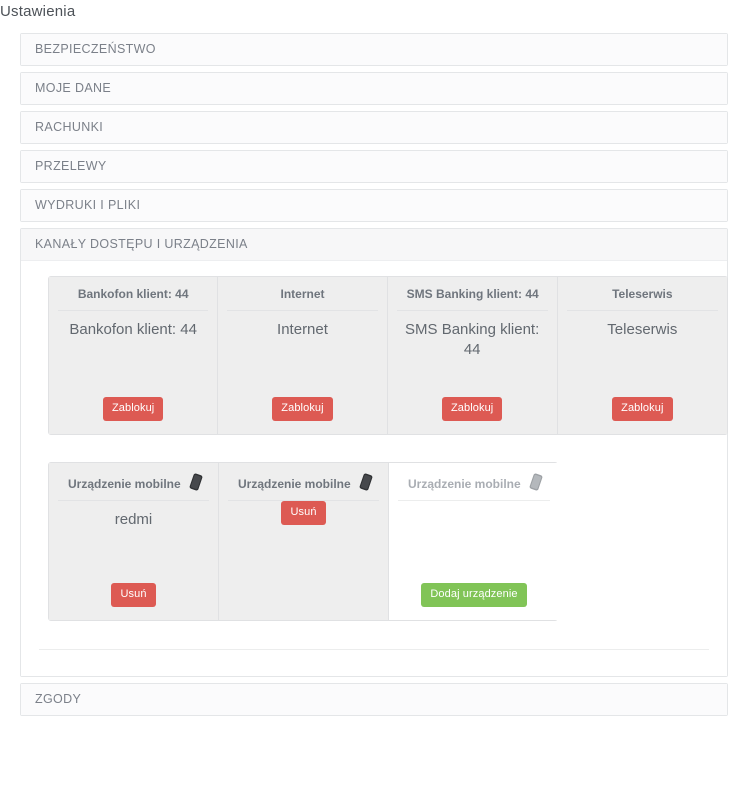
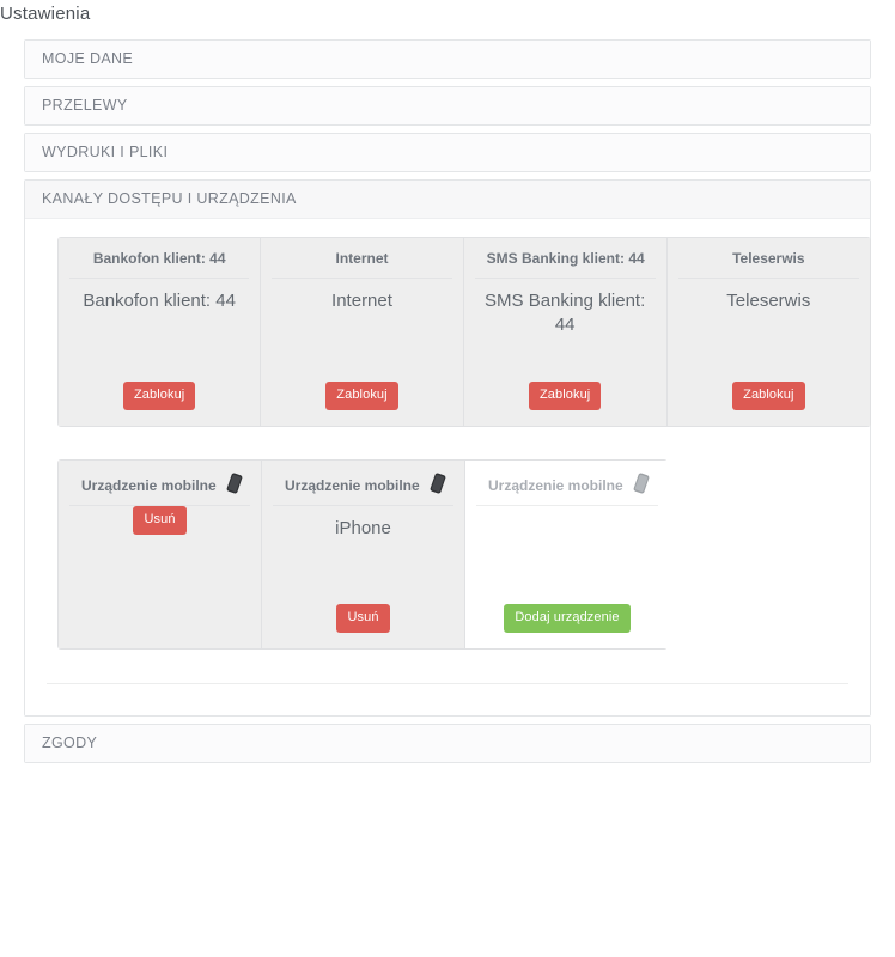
  Ustawienia
- BEZPIECZEŃSTWO
  MOJE DANE
- RACHUNKI
  PRZELEWY
  WYDRUKI I PLIKI
  KANAŁY DOSTĘPU I URZĄDZENIA
  Bankofon klient: 44
  Bankofon klient: 44
  Zablokuj
  Internet
  Internet
  Zablokuj
  SMS Banking klient: 44
  SMS Banking klient: 44
  Zablokuj
  Teleserwis
  Teleserwis
  Zablokuj
  Urządzenie mobilne
- redmi
  Usuń
  Urządzenie mobilne
+ iPhone
  Usuń
  Urządzenie mobilne
  Dodaj urządzenie
  ZGODY
